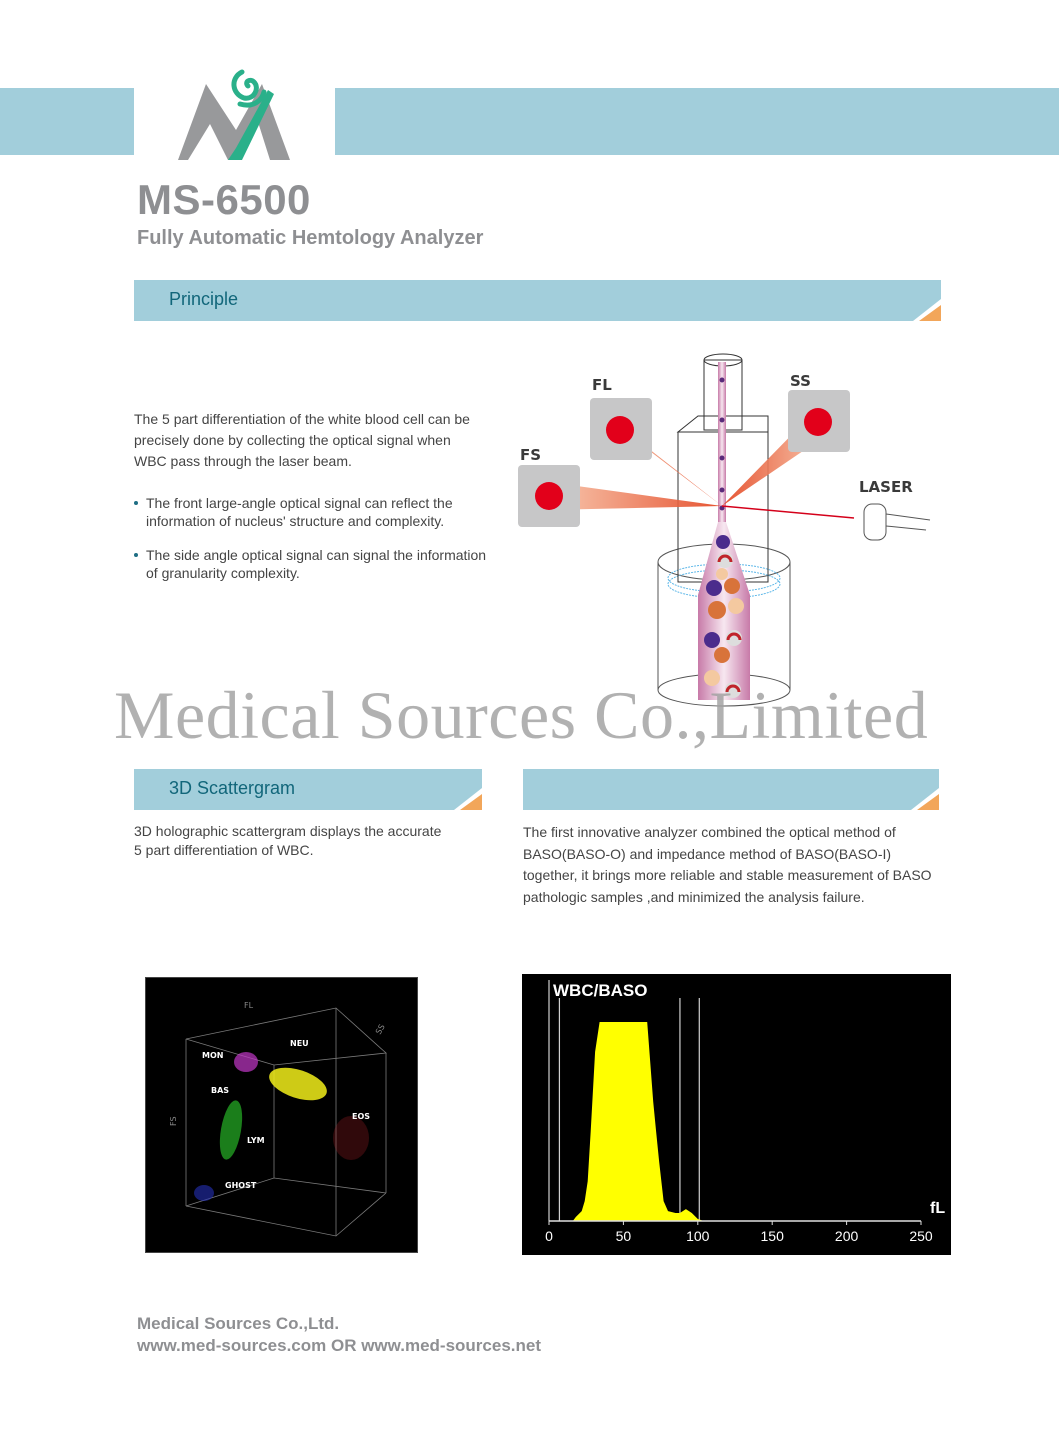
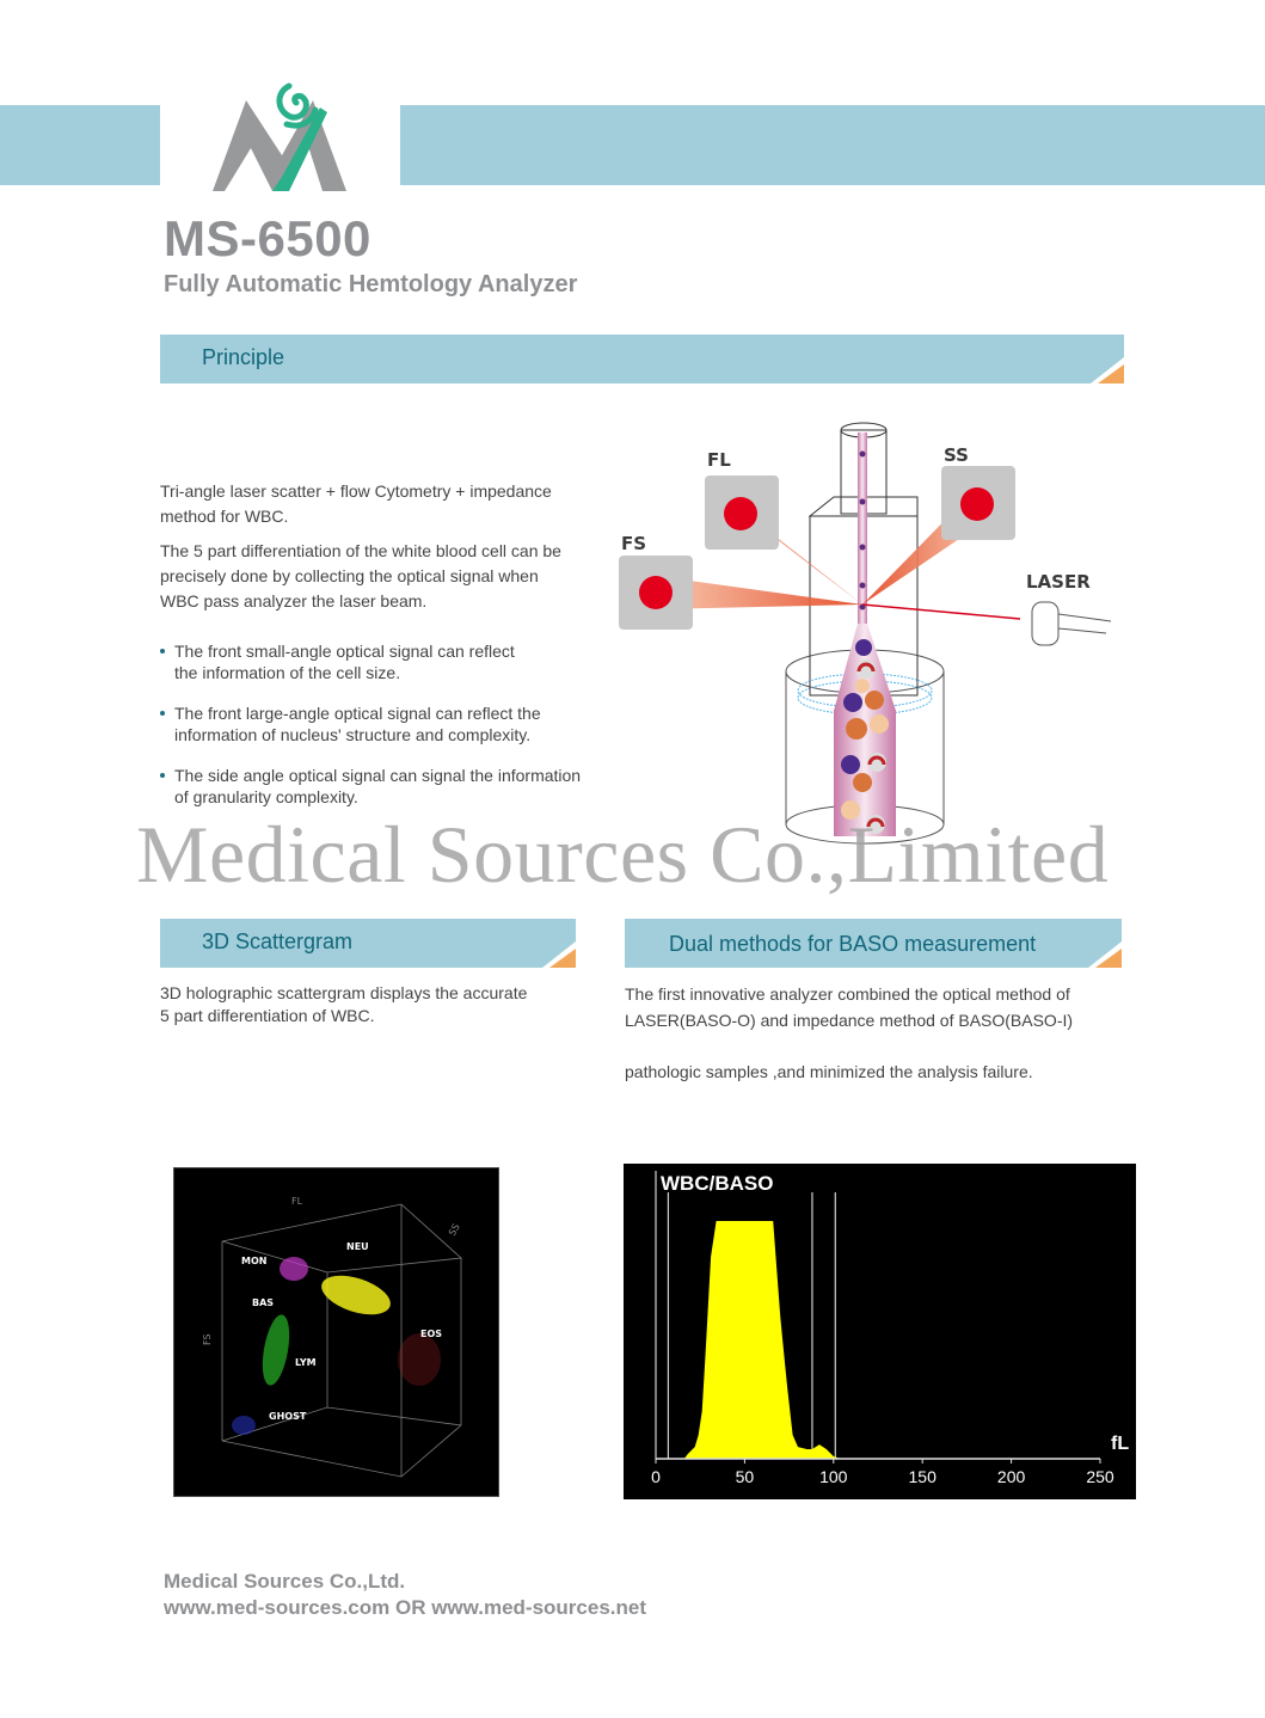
  MS-6500
  Fully Automatic Hemtology Analyzer
  Principle
+ Tri-angle laser scatter + flow Cytometry + impedance
+ method for WBC.
  The 5 part differentiation of the white blood cell can be
  precisely done by collecting the optical signal when
- WBC pass through the laser beam.
+ WBC pass analyzer the laser beam.
+ The front small-angle optical signal can reflect
+ the information of the cell size.
  The front large-angle optical signal can reflect the
  information of nucleus' structure and complexity.
  The side angle optical signal can signal the information
  of granularity complexity.
  FL
  SS
  FS
  LASER
  Medical Sources Co.,Limited
  3D Scattergram
  3D holographic scattergram displays the accurate
  5 part differentiation of WBC.
+ Dual methods for BASO measurement
  The first innovative analyzer combined the optical method of
- BASO(BASO-O) and impedance method of BASO(BASO-I)
+ LASER(BASO-O) and impedance method of BASO(BASO-I)
- together, it brings more reliable and stable measurement of BASO
  pathologic samples ,and minimized the analysis failure.
  FL
  MON
  NEU
  BAS
  LYM
  EOS
  GHOST
  WBC/BASO
  0
  50
  100
  150
  200
  250
  fL
  Medical Sources Co.,Ltd.
  www.med-sources.com OR www.med-sources.net
